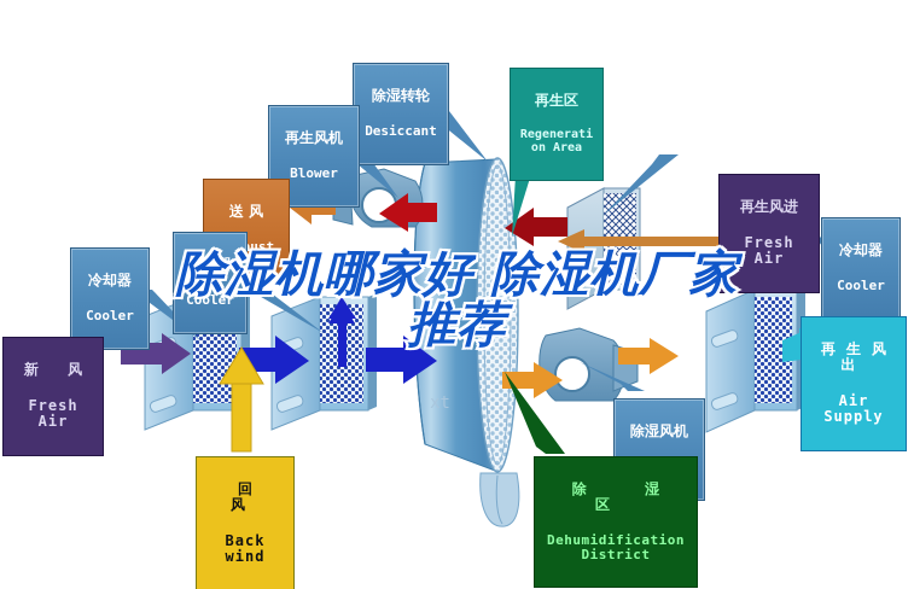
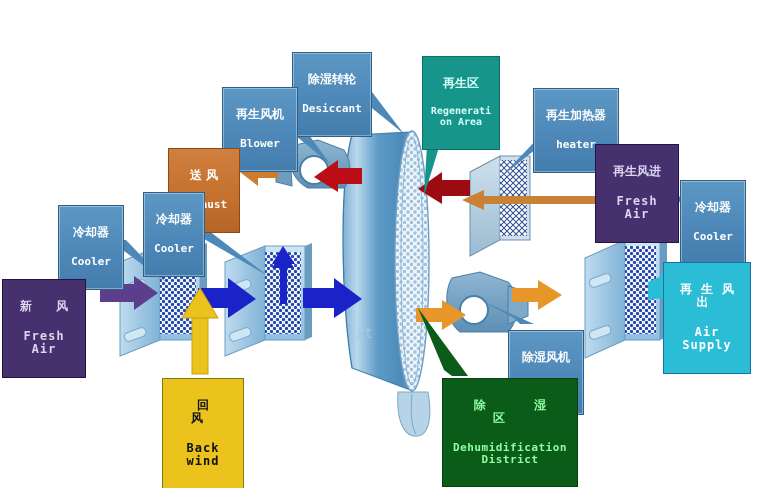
  xt
  除湿转轮
  Desiccant
  再生风机
  Blower
  再生区
  Regenerati
  on Area
+ 再生加热器
+ heater
  送 风
  再生风进
  Fresh Air
  冷却器
  Cooler
  冷却器
  Cooler
  冷却器
  Cooler
  新 风
  Fresh Air
  回 风
  Back wind
  除湿风机
  除 湿 区
  Dehumidification
  District
  再生风出
  Air Supply
- 除湿机哪家好 除湿机厂家
- 推荐
